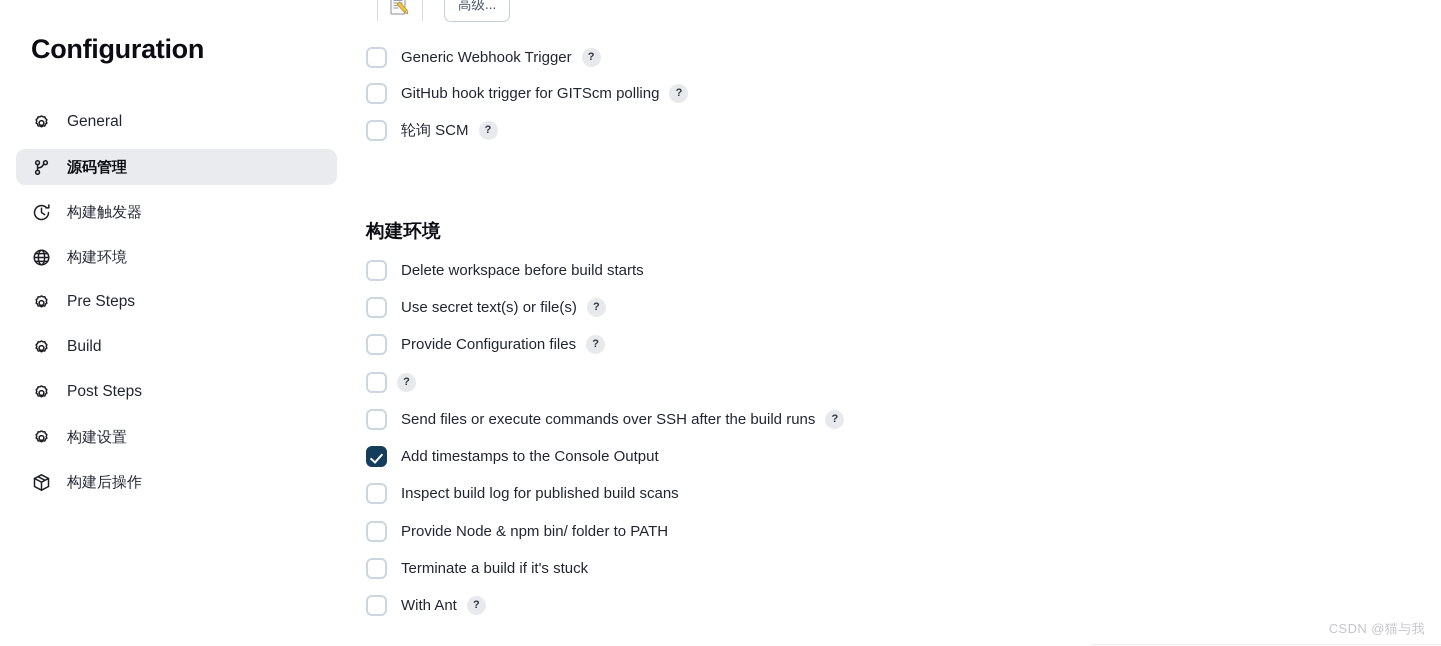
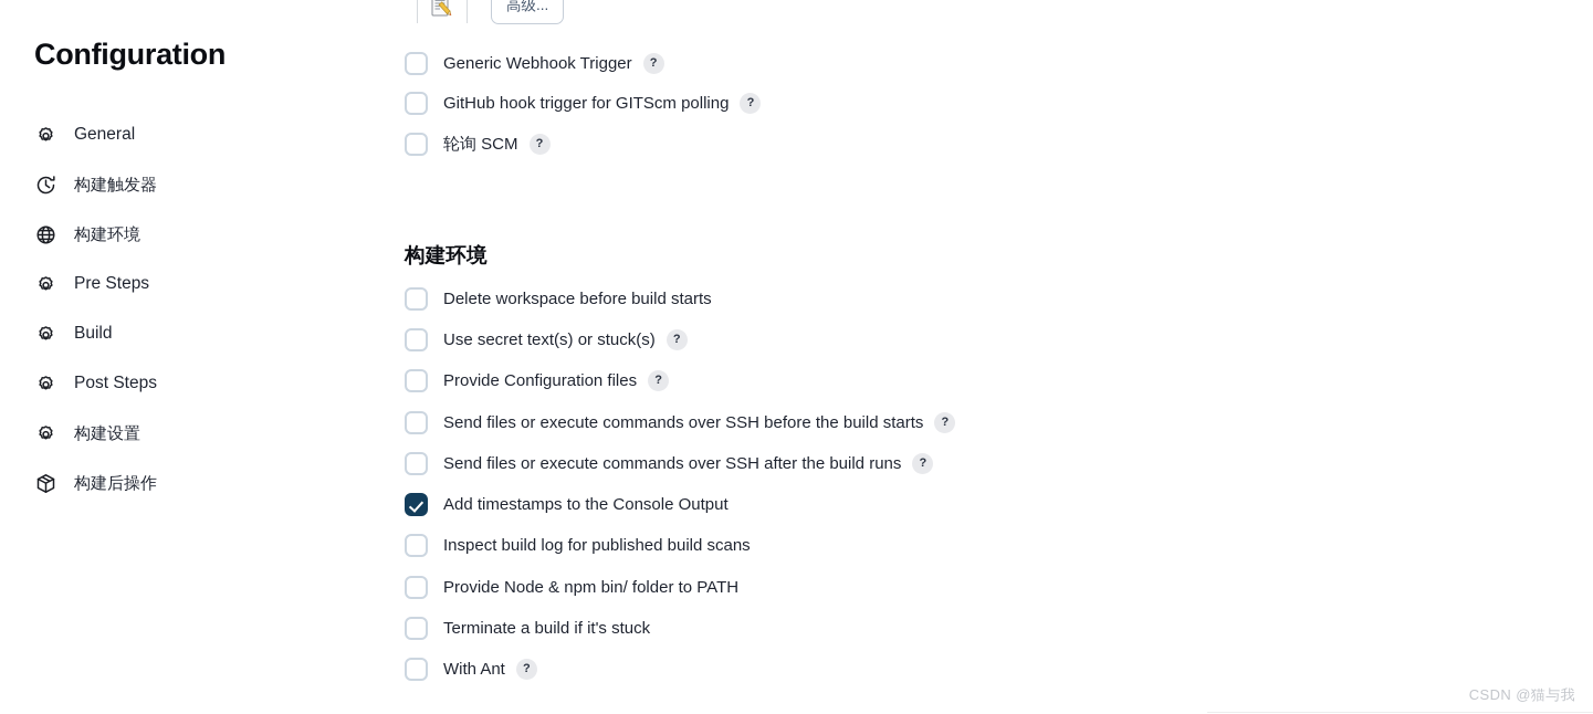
  Configuration
  General
- 源码管理
  构建触发器
  构建环境
  Pre Steps
  Build
  Post Steps
  构建设置
  构建后操作
  高级...
  Generic Webhook Trigger
  ?
  GitHub hook trigger for GITScm polling
  ?
  轮询 SCM
  ?
  构建环境
  Delete workspace before build starts
- Use secret text(s) or file(s)
+ Use secret text(s) or stuck(s)
  ?
  Provide Configuration files
  ?
+ Send files or execute commands over SSH before the build starts
  ?
  Send files or execute commands over SSH after the build runs
  ?
  Add timestamps to the Console Output
  Inspect build log for published build scans
  Provide Node & npm bin/ folder to PATH
  Terminate a build if it's stuck
  With Ant
  ?
  CSDN @猫与我
